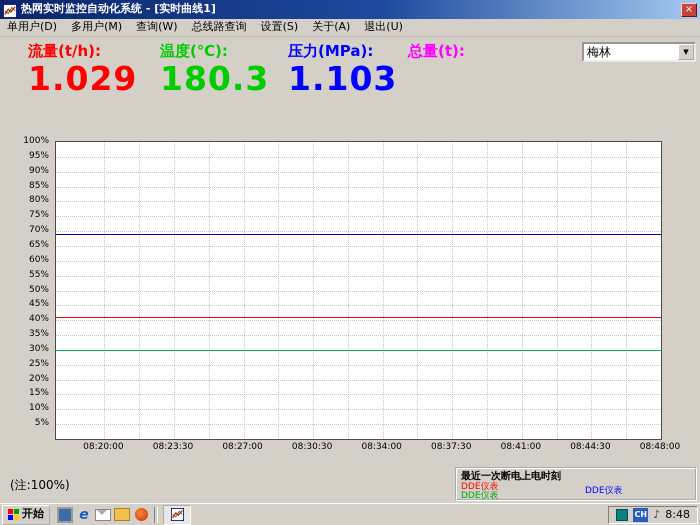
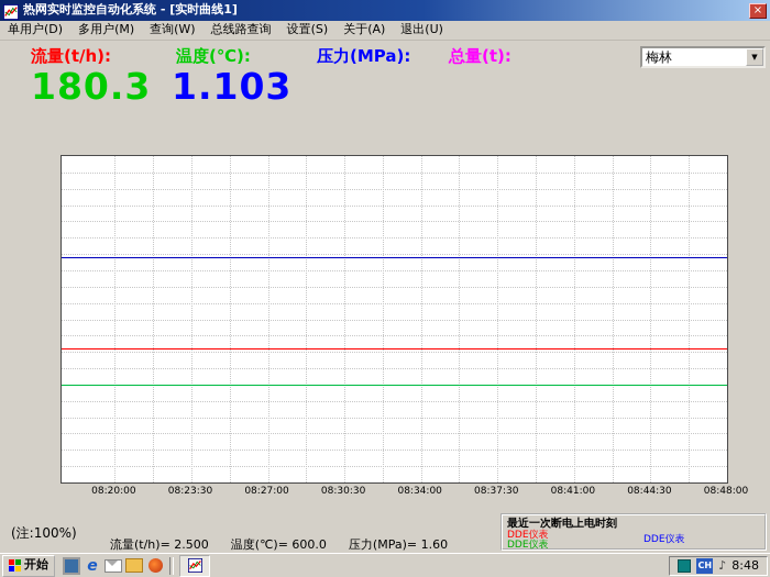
  热网实时监控自动化系统 - [实时曲线1]
  ×
  单用户(D)
  多用户(M)
  查询(W)
  总线路查询
  设置(S)
  关于(A)
  退出(U)
  流量(t/h):
  温度(℃):
  压力(MPa):
  总量(t):
  梅林
  ▼
- 1.029
  180.3
  1.103
- 100%
- 95%
- 90%
- 85%
- 80%
- 75%
- 70%
- 65%
- 60%
- 55%
- 50%
- 45%
- 40%
- 35%
- 30%
- 25%
- 20%
- 15%
- 10%
- 5%
  08:20:00
  08:23:30
  08:27:00
  08:30:30
  08:34:00
  08:37:30
  08:41:00
  08:44:30
  08:48:00
  (注:100%)
+ 流量(t/h)= 2.500
+ 温度(℃)= 600.0
+ 压力(MPa)= 1.60
  最近一次断电上电时刻
  DDE仪表
  DDE仪表
  DDE仪表
  开始
  e
  CH
  ♪
  8:48
